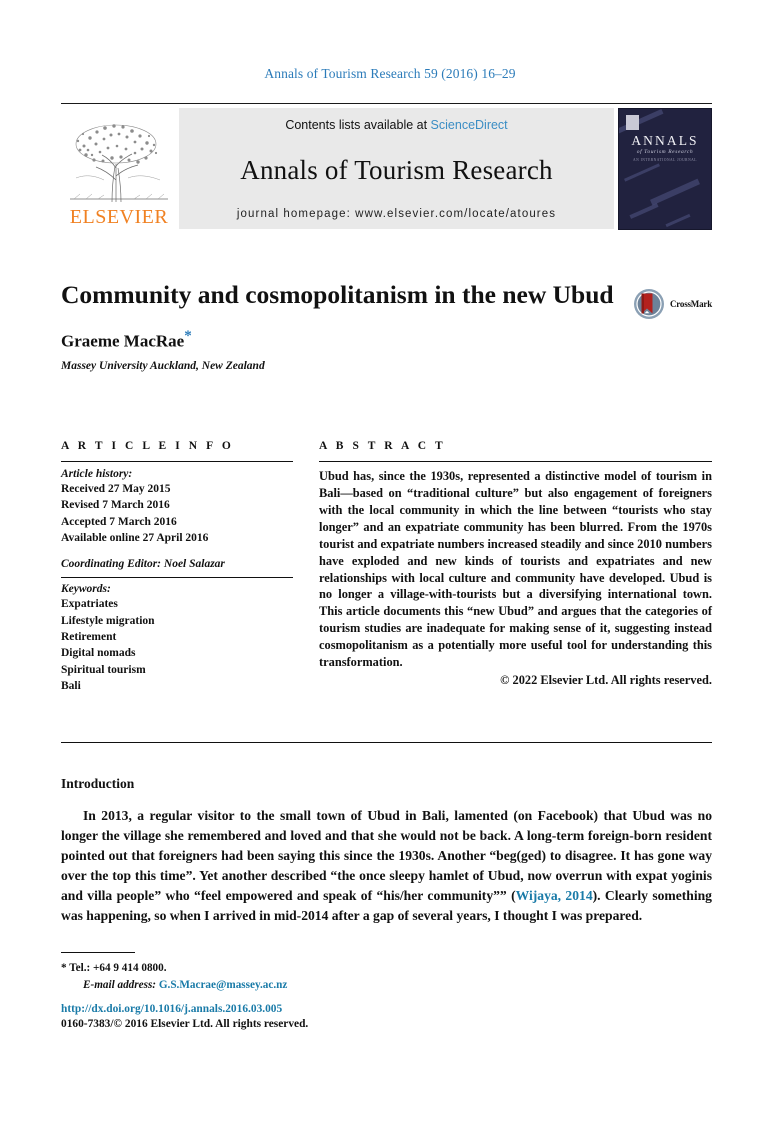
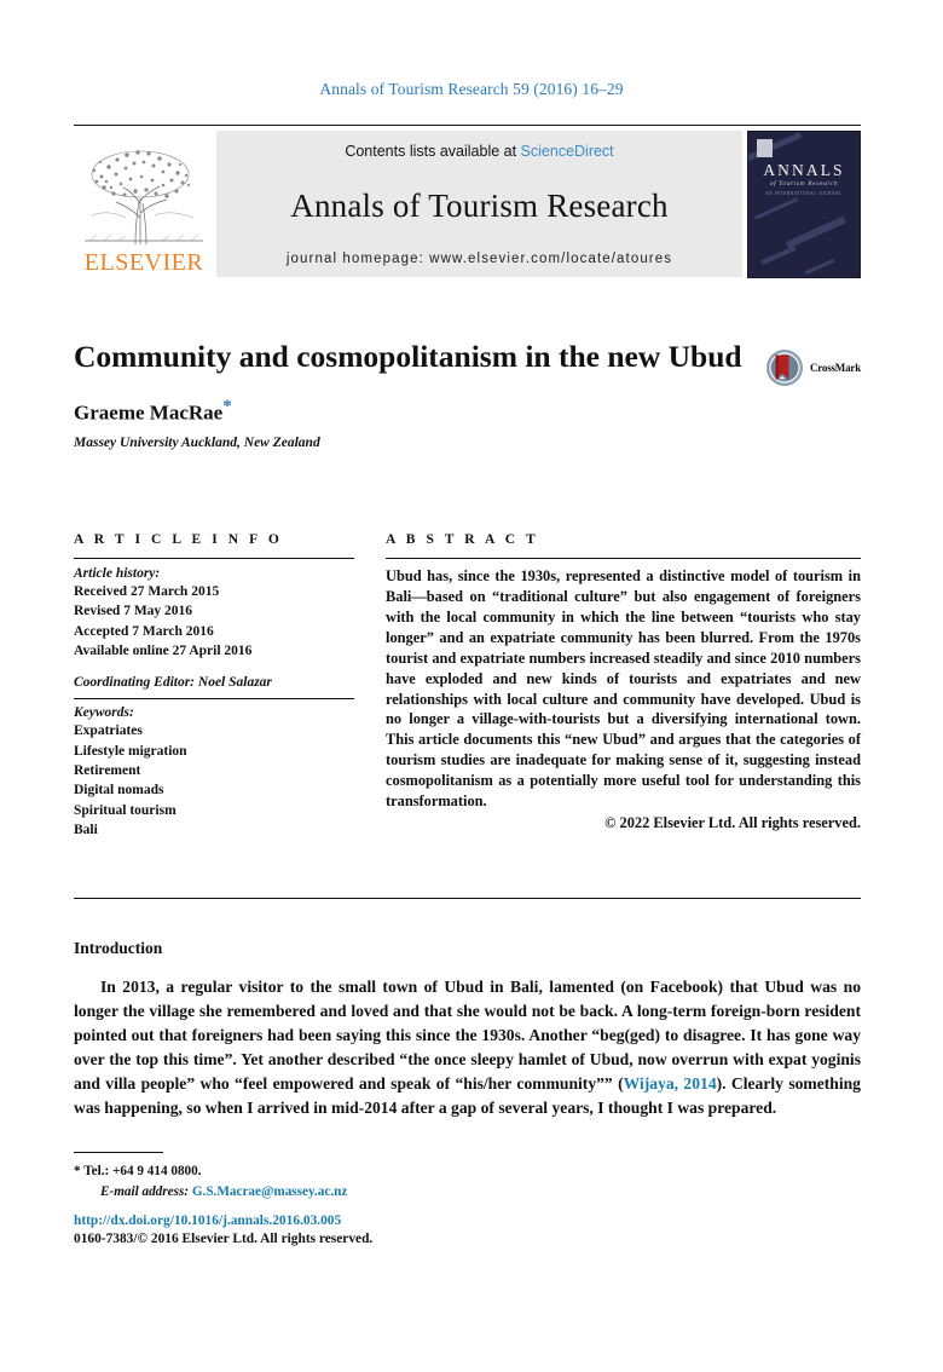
  Annals of Tourism Research 59 (2016) 16–29
  ELSEVIER
  Contents lists available at ScienceDirect
  Annals of Tourism Research
  journal homepage: www.elsevier.com/locate/atoures
  ANNALS
  Community and cosmopolitanism in the new Ubud
  Graeme MacRae*
  Massey University Auckland, New Zealand
  CrossMark
  A R T I C L E I N F O
  Article history:
- Received 27 May 2015
+ Received 27 March 2015
- Revised 7 March 2016
+ Revised 7 May 2016
  Accepted 7 March 2016
  Available online 27 April 2016
  Coordinating Editor: Noel Salazar
  Keywords:
  Expatriates
  Lifestyle migration
  Retirement
  Digital nomads
  Spiritual tourism
  Bali
  A B S T R A C T
  Ubud has, since the 1930s, represented a distinctive model of tourism in Bali—based on “traditional culture” but also engagement of foreigners with the local community in which the line between “tourists who stay longer” and an expatriate community has been blurred. From the 1970s tourist and expatriate numbers increased steadily and since 2010 numbers have exploded and new kinds of tourists and expatriates and new relationships with local culture and community have developed. Ubud is no longer a village-with-tourists but a diversifying international town. This article documents this “new Ubud” and argues that the categories of tourism studies are inadequate for making sense of it, suggesting instead cosmopolitanism as a potentially more useful tool for understanding this transformation.
  © 2022 Elsevier Ltd. All rights reserved.
  Introduction
  In 2013, a regular visitor to the small town of Ubud in Bali, lamented (on Facebook) that Ubud was no longer the village she remembered and loved and that she would not be back. A long-term foreign-born resident pointed out that foreigners had been saying this since the 1930s. Another “beg(ged) to disagree. It has gone way over the top this time”. Yet another described “the once sleepy hamlet of Ubud, now overrun with expat yoginis and villa people” who “feel empowered and speak of “his/her community”” (Wijaya, 2014). Clearly something was happening, so when I arrived in mid-2014 after a gap of several years, I thought I was prepared.
  * Tel.: +64 9 414 0800.
  E-mail address: G.S.Macrae@massey.ac.nz
  http://dx.doi.org/10.1016/j.annals.2016.03.005
  0160-7383/© 2016 Elsevier Ltd. All rights reserved.
